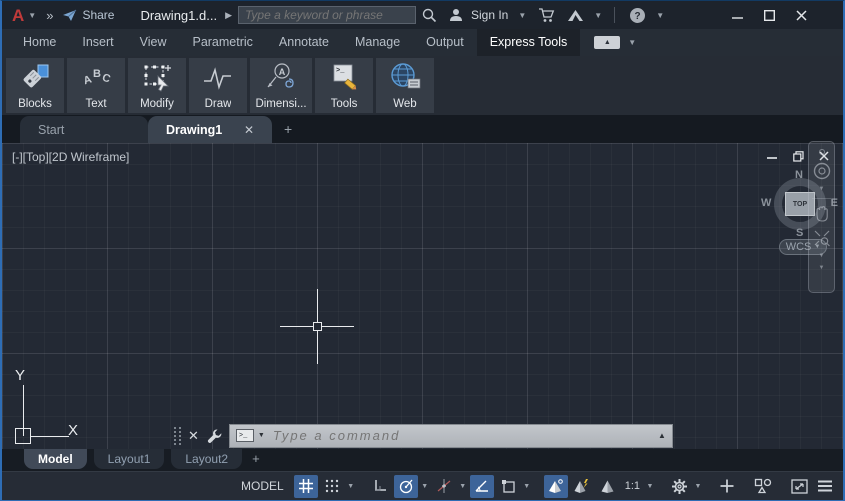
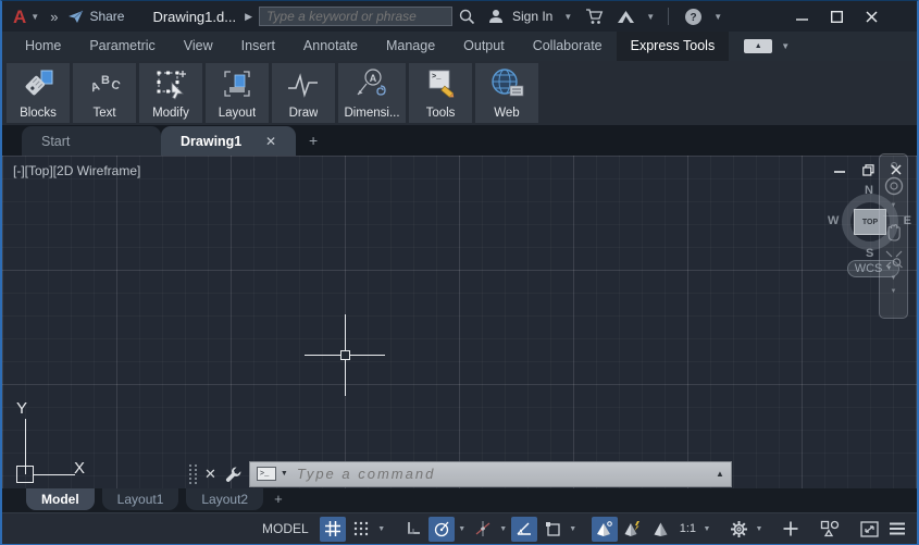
  A
  ▼
  »
  Share
  Drawing1.d...
  ▶
  Type a keyword or phrase
  Sign In
  ▼
  ▼
  ?
  ▼
  Home
- Insert
+ Parametric
  View
- Parametric
+ Insert
  Annotate
  Manage
  Output
+ Collaborate
  Express Tools
  ▼
  Blocks
  B
  Text
  Modify
+ Layout
  Draw
  A
  Dimensi...
  >_
  Tools
  Web
  Start
  Drawing1
  ✕
  +
  [-][Top][2D Wireframe]
  N
  S
  W
  E
  WCS
  Y
  X
  ✕
  >_
  Type a command
  ▲
  Model
  Layout1
  Layout2
  +
  MODEL
  1:1
